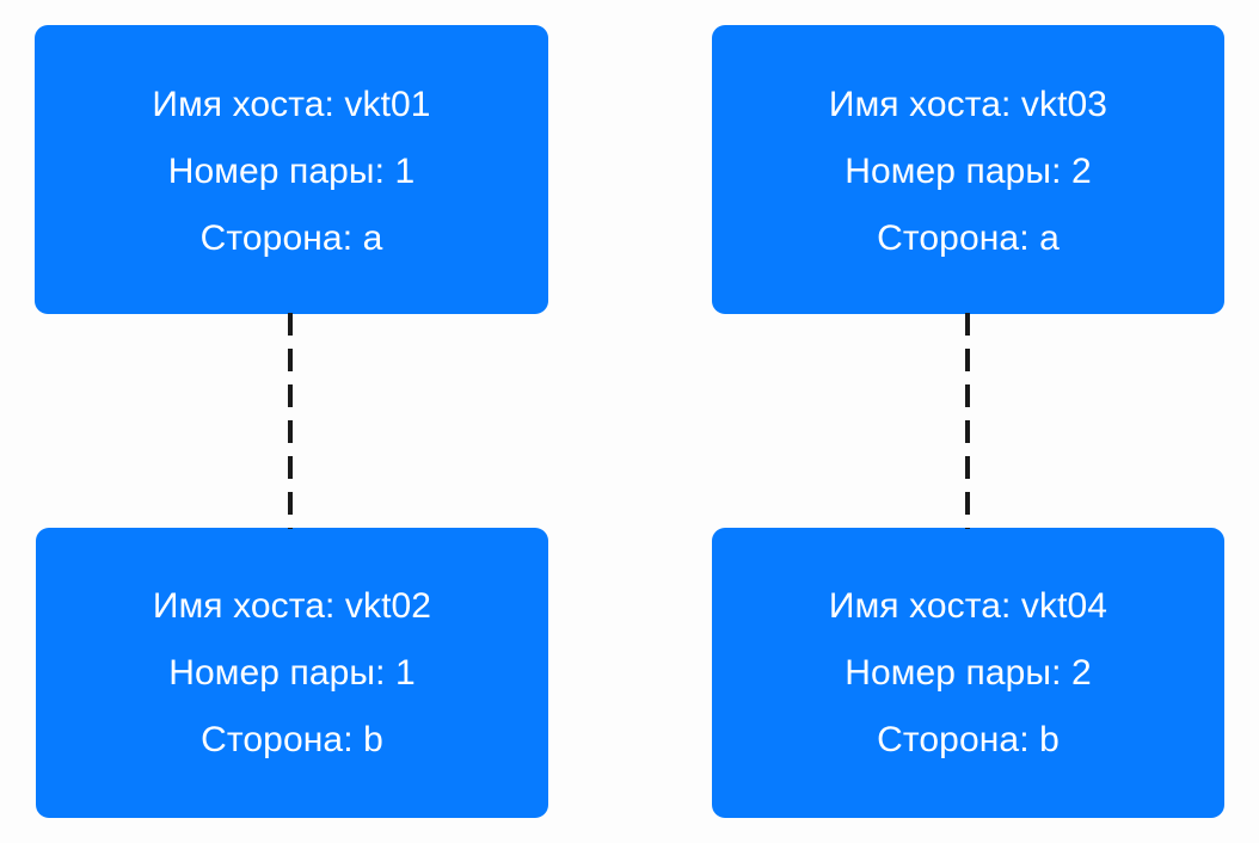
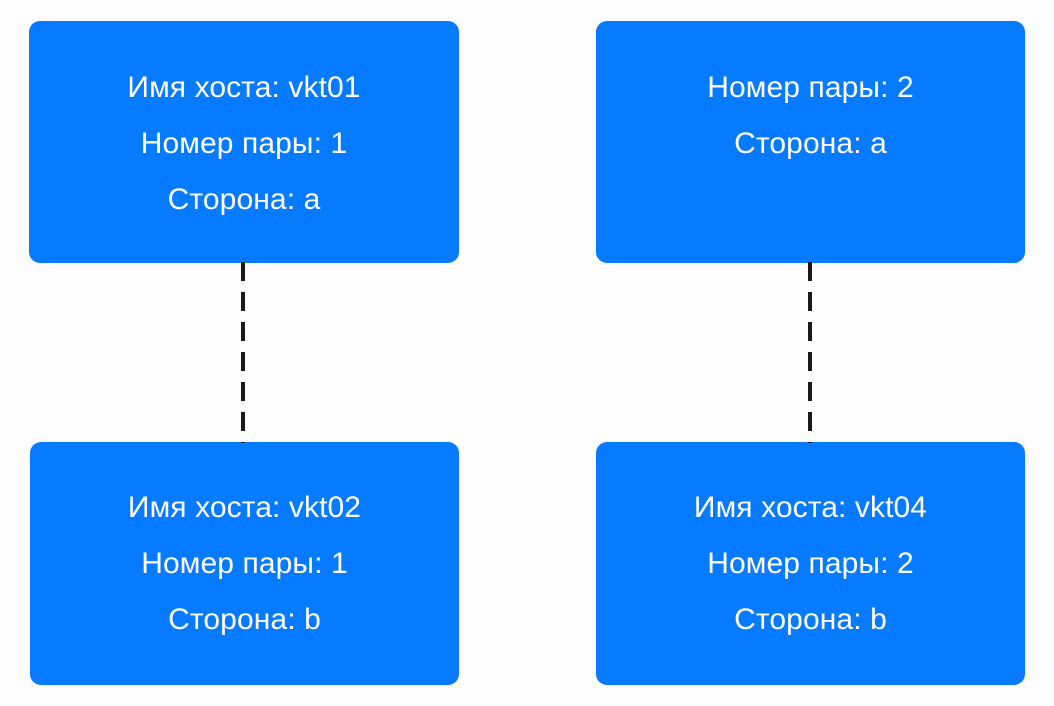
  Имя хоста: vkt01
  Номер пары: 1
  Сторона: a
- Имя хоста: vkt03
  Номер пары: 2
  Сторона: a
  Имя хоста: vkt02
  Номер пары: 1
  Сторона: b
  Имя хоста: vkt04
  Номер пары: 2
  Сторона: b
